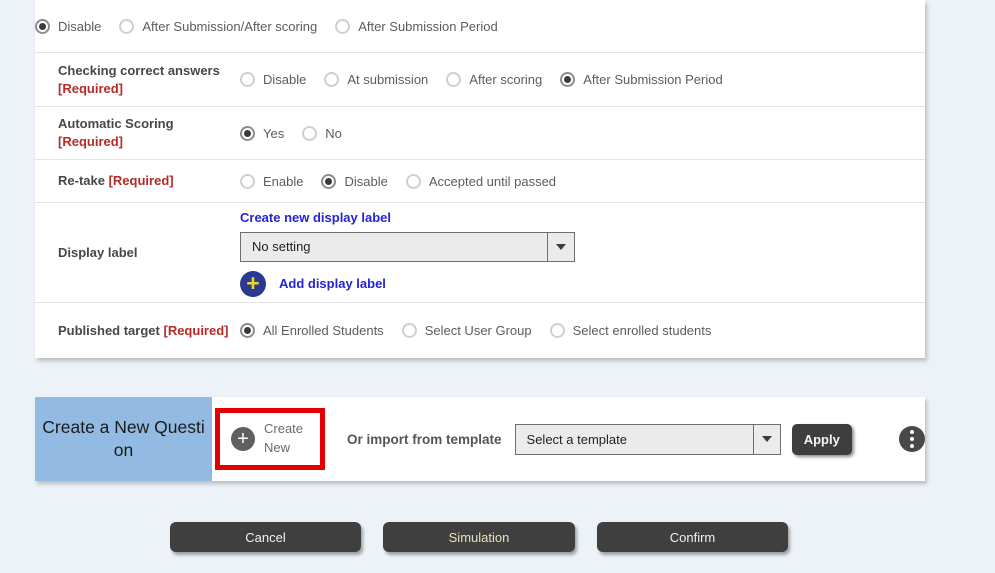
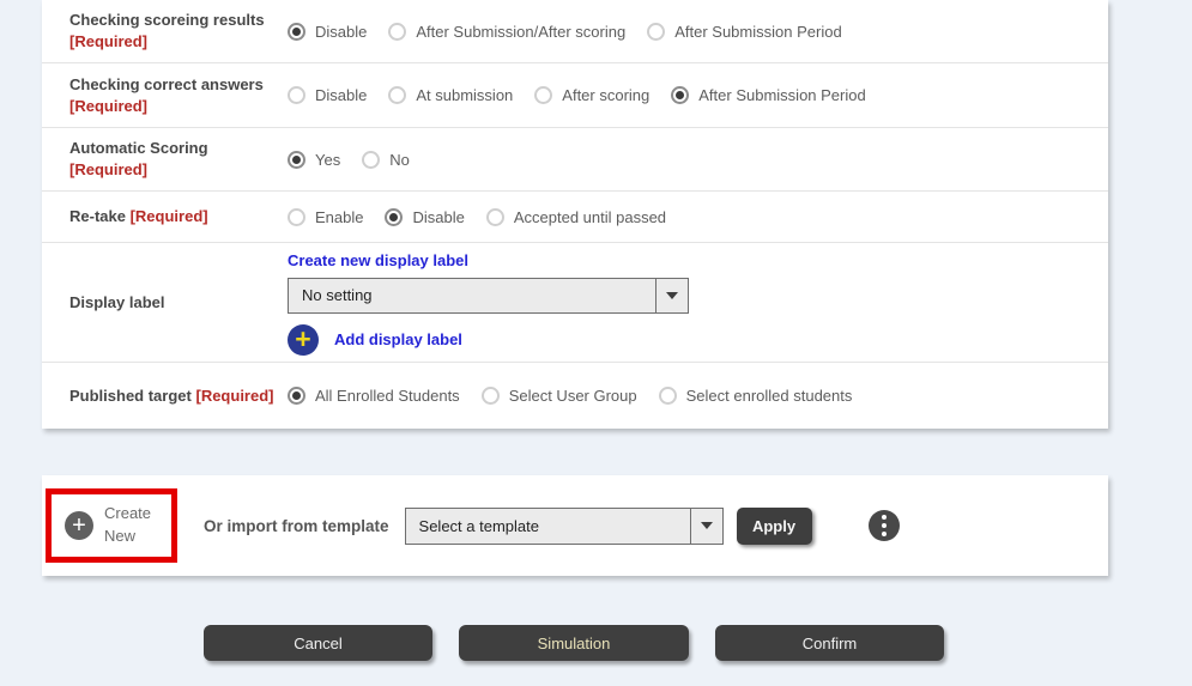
+ Checking scoreing results [Required]
  Disable
  After Submission/After scoring
  After Submission Period
  Checking correct answers [Required]
  Disable
  At submission
  After scoring
  After Submission Period
  Automatic Scoring [Required]
  Yes
  No
  Re-take [Required]
  Enable
  Disable
  Accepted until passed
  Display label
  Create new display label
  No setting
  +
  Add display label
  Published target [Required]
  All Enrolled Students
  Select User Group
  Select enrolled students
- Create a New Question
  +
  Create New
  Or import from template
  Select a template
  Apply
  Cancel
  Simulation
  Confirm
